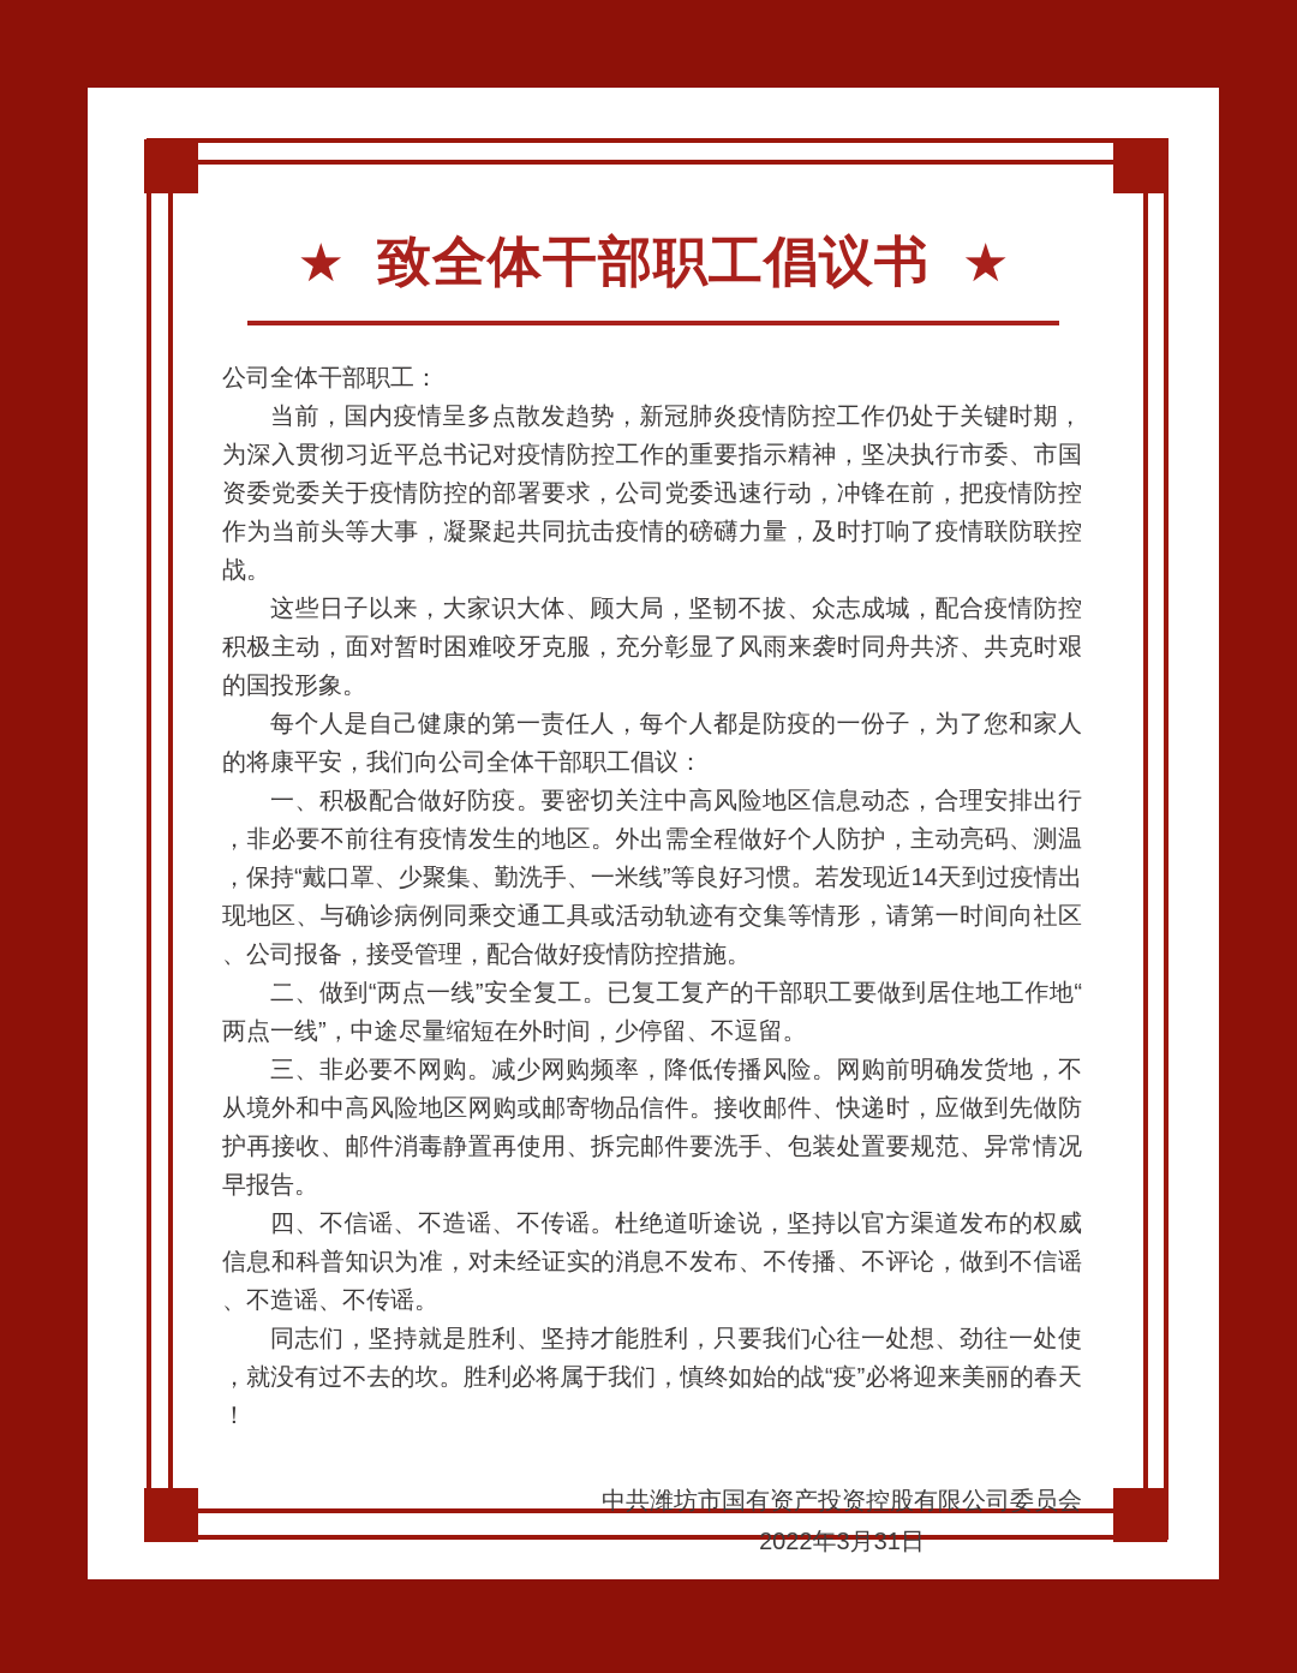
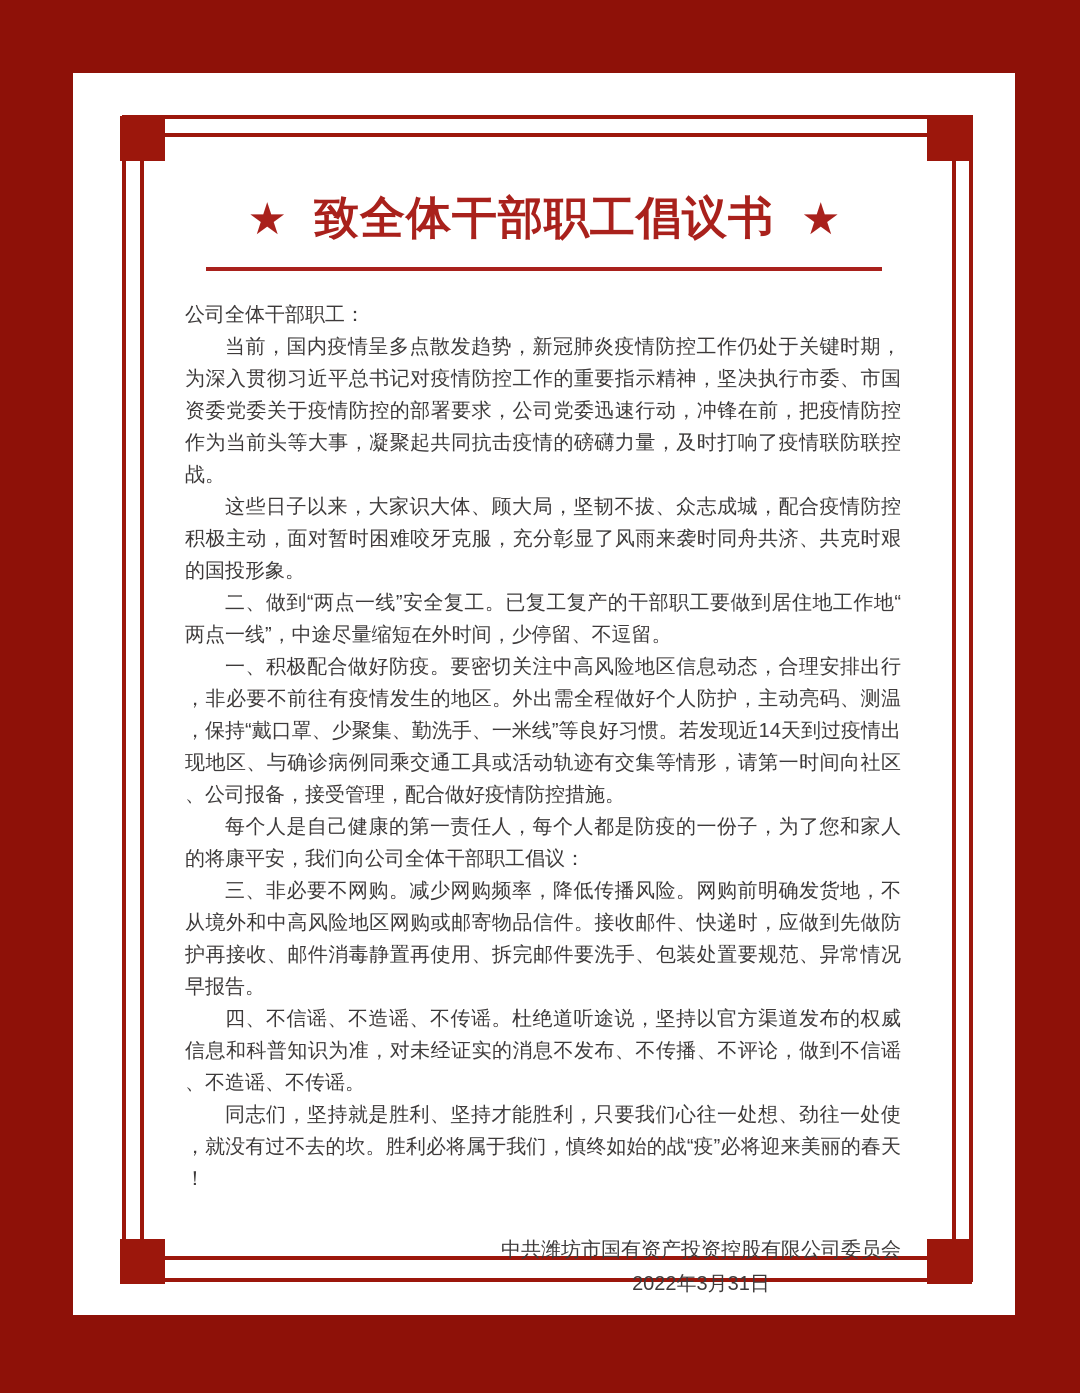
  ★
  致全体干部职工倡议书
  ★
  公司全体干部职工：
  当前，国内疫情呈多点散发趋势，新冠肺炎疫情防控工作仍处于关键时期，为深入贯彻习近平总书记对疫情防控工作的重要指示精神，坚决执行市委、市国资委党委关于疫情防控的部署要求，公司党委迅速行动，冲锋在前，把疫情防控作为当前头等大事，凝聚起共同抗击疫情的磅礴力量，及时打响了疫情联防联控战。
  这些日子以来，大家识大体、顾大局，坚韧不拔、众志成城，配合疫情防控积极主动，面对暂时困难咬牙克服，充分彰显了风雨来袭时同舟共济、共克时艰的国投形象。
- 每个人是自己健康的第一责任人，每个人都是防疫的一份子，为了您和家人的将康平安，我们向公司全体干部职工倡议：
+ 二、做到“两点一线”安全复工。已复工复产的干部职工要做到居住地工作地“两点一线”，中途尽量缩短在外时间，少停留、不逗留。
  一、积极配合做好防疫。要密切关注中高风险地区信息动态，合理安排出行，非必要不前往有疫情发生的地区。外出需全程做好个人防护，主动亮码、测温，保持“戴口罩、少聚集、勤洗手、一米线”等良好习惯。若发现近14天到过疫情出现地区、与确诊病例同乘交通工具或活动轨迹有交集等情形，请第一时间向社区、公司报备，接受管理，配合做好疫情防控措施。
- 二、做到“两点一线”安全复工。已复工复产的干部职工要做到居住地工作地“两点一线”，中途尽量缩短在外时间，少停留、不逗留。
+ 每个人是自己健康的第一责任人，每个人都是防疫的一份子，为了您和家人的将康平安，我们向公司全体干部职工倡议：
  三、非必要不网购。减少网购频率，降低传播风险。网购前明确发货地，不从境外和中高风险地区网购或邮寄物品信件。接收邮件、快递时，应做到先做防护再接收、邮件消毒静置再使用、拆完邮件要洗手、包装处置要规范、异常情况早报告。
  四、不信谣、不造谣、不传谣。杜绝道听途说，坚持以官方渠道发布的权威信息和科普知识为准，对未经证实的消息不发布、不传播、不评论，做到不信谣、不造谣、不传谣。
  同志们，坚持就是胜利、坚持才能胜利，只要我们心往一处想、劲往一处使，就没有过不去的坎。胜利必将属于我们，慎终如始的战“疫”必将迎来美丽的春天！
  中共潍坊市国有资产投资控股有限公司委员会
  2022年3月31日
